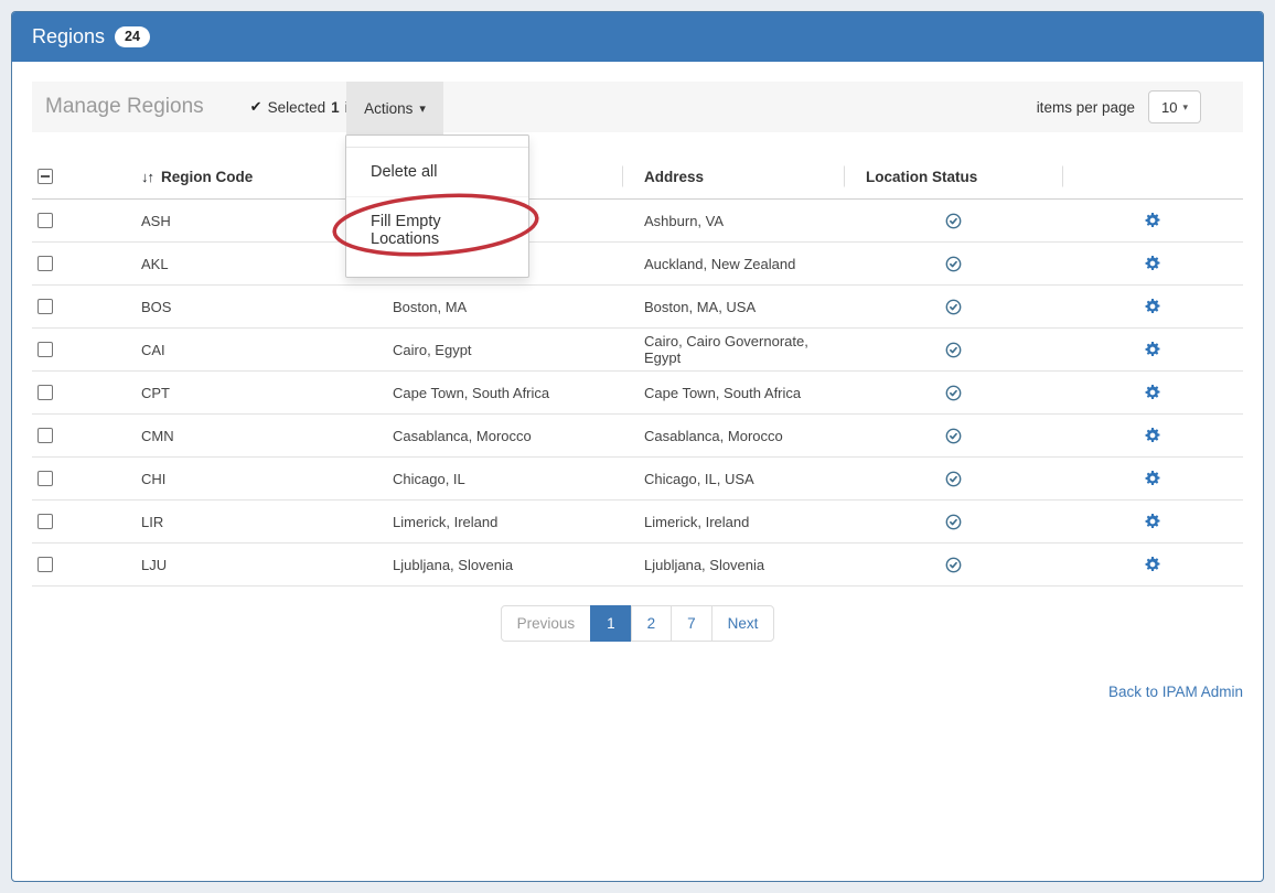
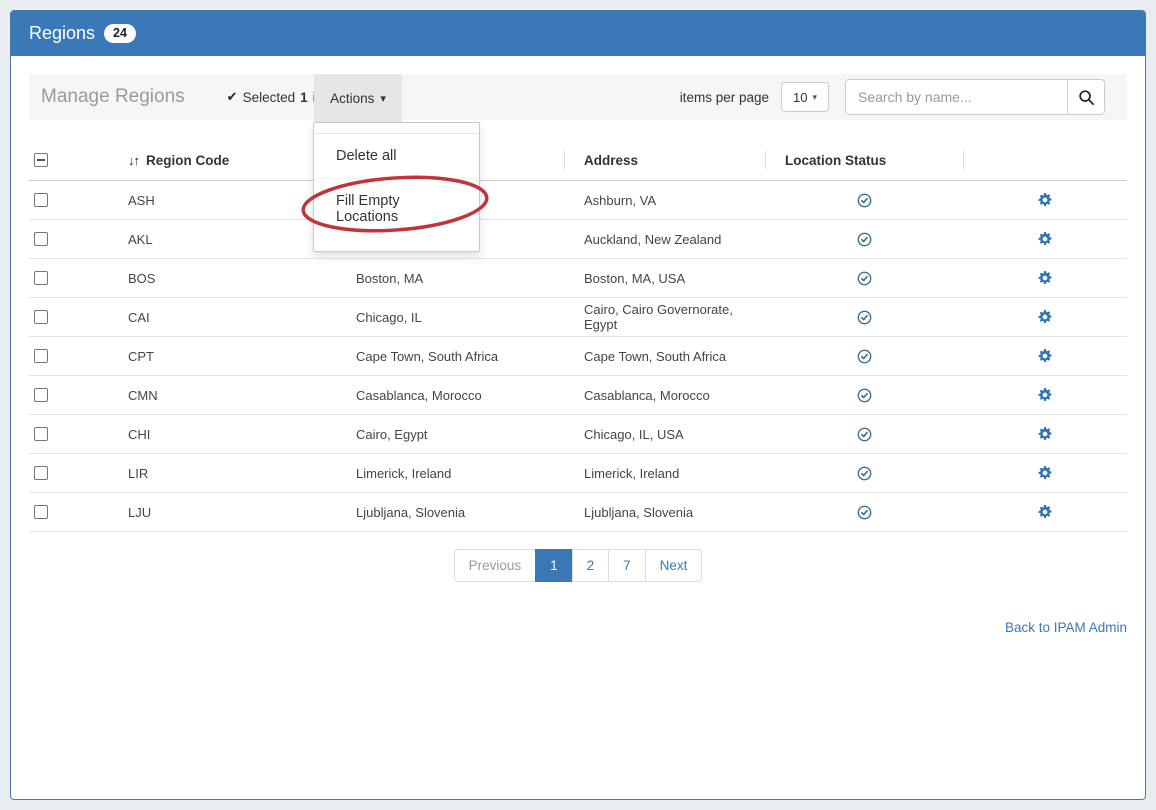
  Regions
  24
  Manage Regions
  ✔
  Selected
  1
  Actions
  ▾
  items per page
  10
  ▾
+ Search by name...
  ↓↑
  Region Code
  Address
  Location Status
  ASH
  Ashburn, VA
  AKL
  Auckland, New Zealand
  BOS
  Boston, MA
  Boston, MA, USA
  CAI
- Cairo, Egypt
+ Chicago, IL
  Cairo, Cairo Governorate, Egypt
  CPT
  Cape Town, South Africa
  Cape Town, South Africa
  CMN
  Casablanca, Morocco
  Casablanca, Morocco
  CHI
- Chicago, IL
+ Cairo, Egypt
  Chicago, IL, USA
  LIR
  Limerick, Ireland
  Limerick, Ireland
  LJU
  Ljubljana, Slovenia
  Ljubljana, Slovenia
  Previous
  1
  2
  7
  Next
  Back to IPAM Admin
  Delete all
  Fill Empty Locations
